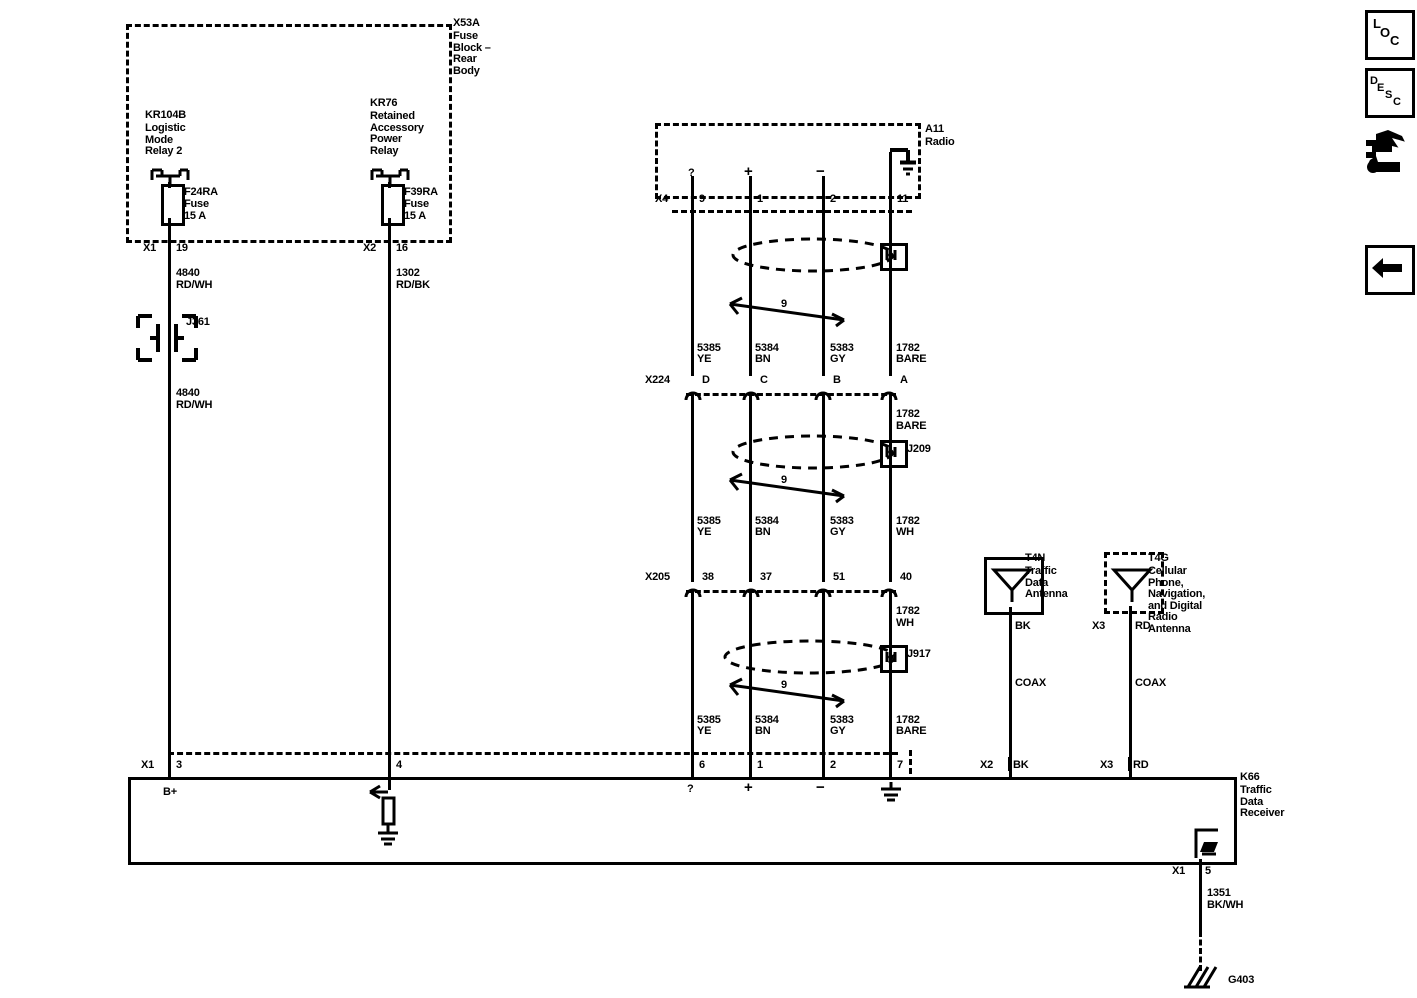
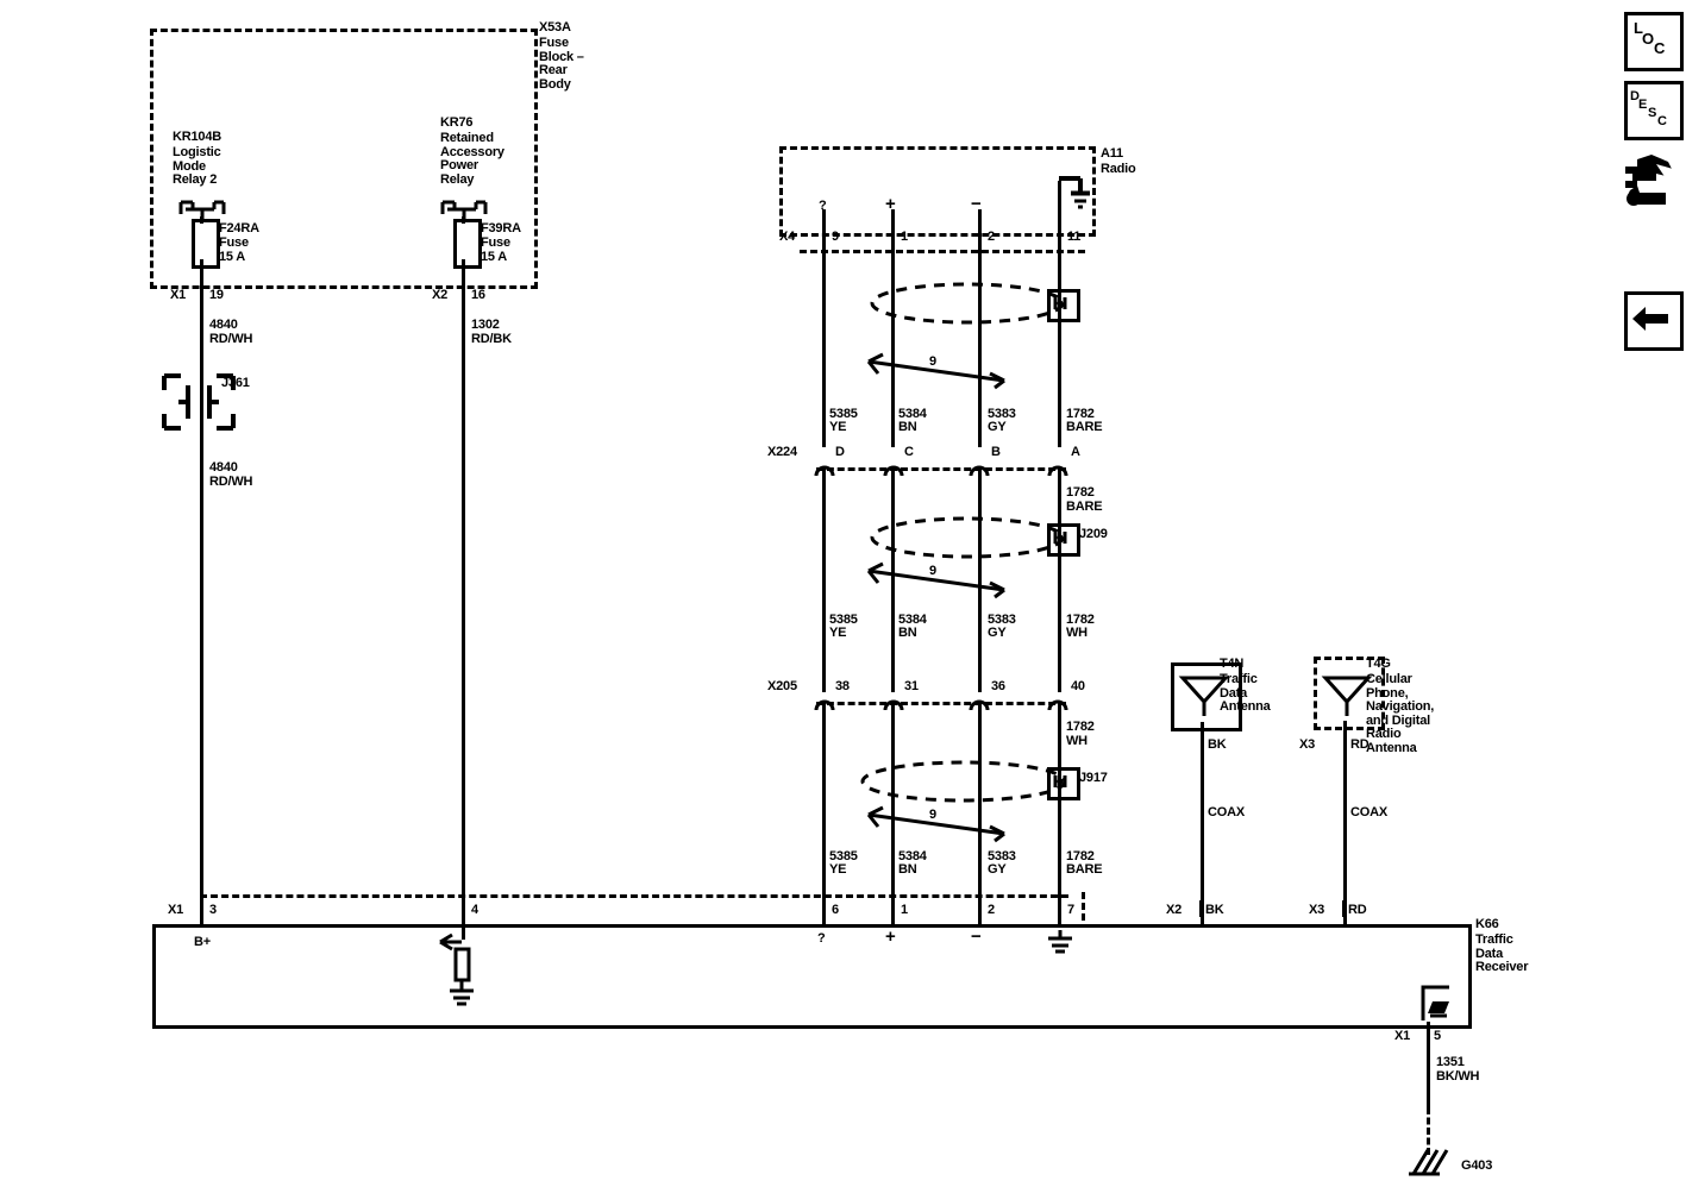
  L
  O
  C
  D
  E
  S
  C
  X53A
  Fuse
  Block –
  Rear
  Body
  KR104B
  Logistic
  Mode
  Relay 2
  F24RA
  Fuse
  15 A
  X1
  19
  KR76
  Retained
  Accessory
  Power
  Relay
  F39RA
  Fuse
  15 A
  X2
  16
  4840
  RD/WH
  1302
  RD/BK
  J361
  4840
  RD/WH
  A11
  Radio
  X4
  ?
  9
  +
  1
  −
  2
  11
  9
  5385
  YE
  5384
  BN
  5383
  GY
  1782
  BARE
  X224
  D
  C
  B
  A
  1782
  BARE
  J209
  9
  5385
  YE
  5384
  BN
  5383
  GY
  1782
  WH
  X205
  38
- 37
+ 31
- 51
+ 36
  40
  1782
  WH
  J917
  9
  5385
  YE
  5384
  BN
  5383
  GY
  1782
  BARE
  T4N
  Traffic
  Data
  Antenna
  BK
  COAX
  T4G
  Cellular
  Phone,
  Navigation,
  and Digital
  Radio
  Antenna
  X3
  RD
  COAX
  X1
  3
  4
  6
  1
  2
  7
  X2
  BK
  X3
  RD
  K66
  Traffic
  Data
  Receiver
  B+
  ?
  +
  −
  X1
  5
  1351
  BK/WH
  G403
